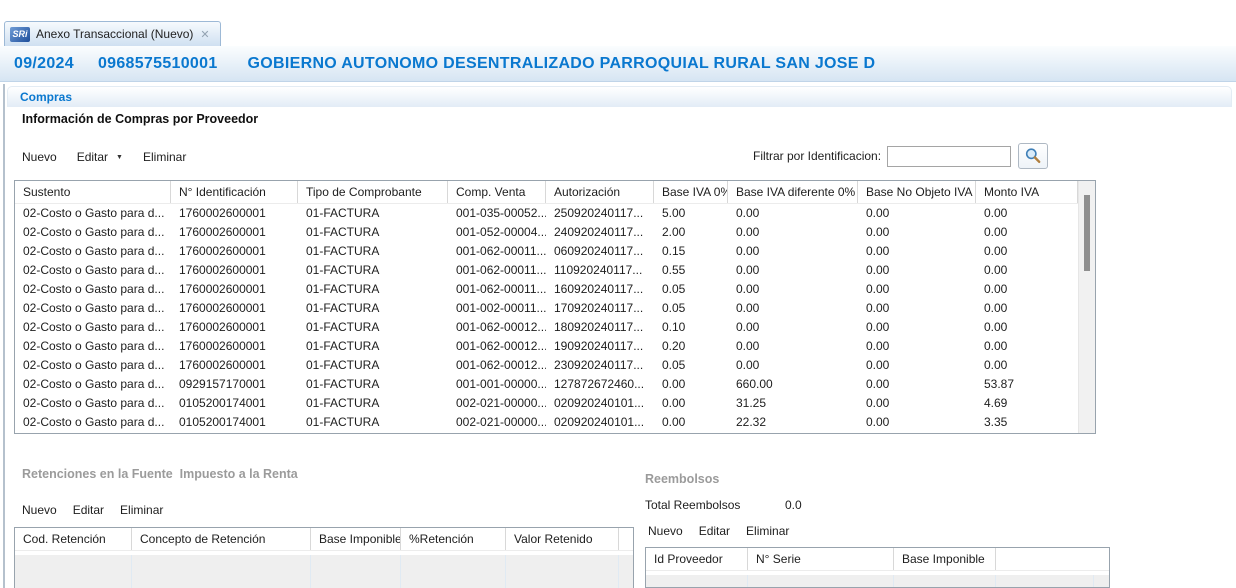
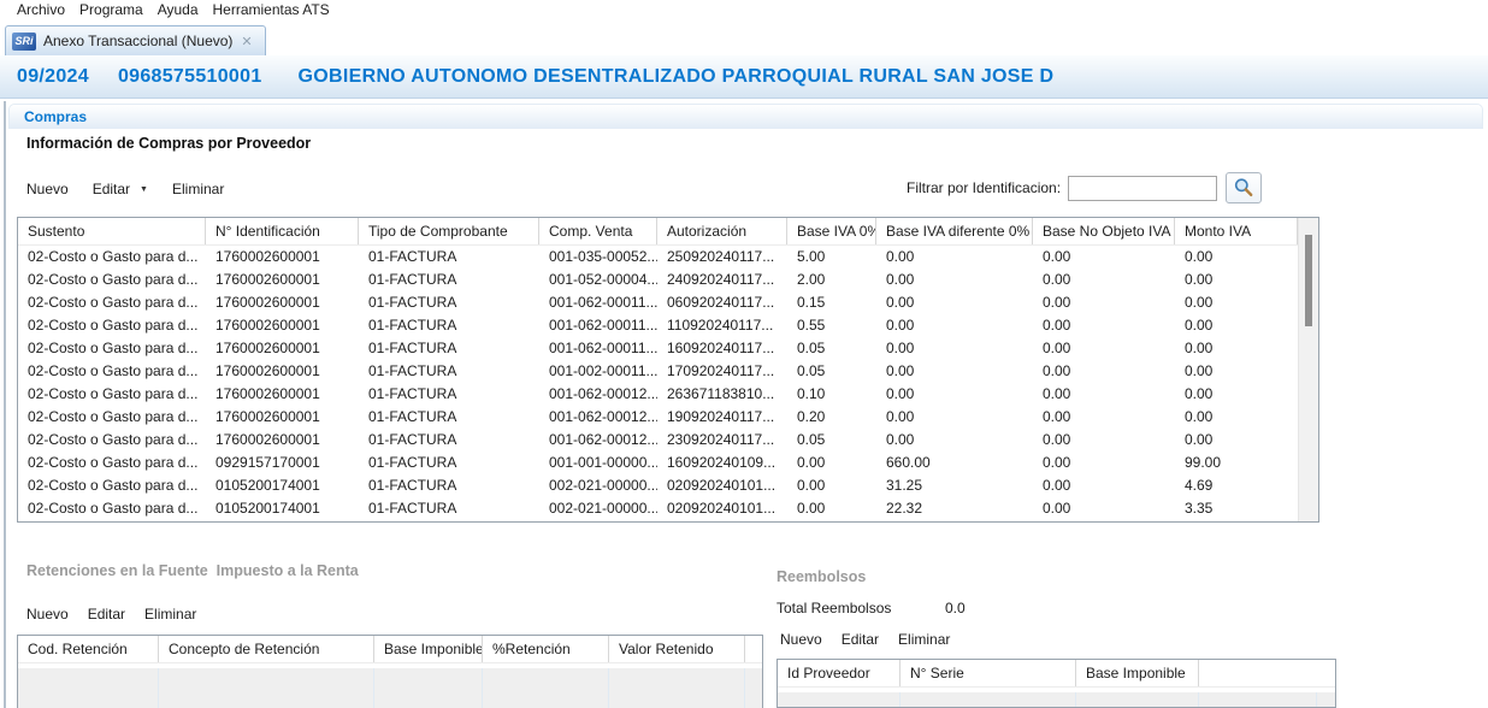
+ Archivo
+ Programa
+ Ayuda
+ Herramientas ATS
  SRi
  Anexo Transaccional (Nuevo)
  ✕
  09/2024
  0968575510001
  GOBIERNO AUTONOMO DESENTRALIZADO PARROQUIAL RURAL SAN JOSE D
  Compras
  Información de Compras por Proveedor
  Nuevo
  Editar
  Eliminar
  Filtrar por Identificacion:
  Sustento
  N° Identificación
  Tipo de Comprobante
  Comp. Venta
  Autorización
  Base IVA 0%
  Base IVA diferente 0%
  Base No Objeto IVA
  Monto IVA
  02-Costo o Gasto para d...
  1760002600001
  01-FACTURA
  001-035-00052...
  250920240117...
  5.00
  0.00
  0.00
  0.00
  02-Costo o Gasto para d...
  1760002600001
  01-FACTURA
  001-052-00004...
  240920240117...
  2.00
  0.00
  0.00
  0.00
  02-Costo o Gasto para d...
  1760002600001
  01-FACTURA
  001-062-00011...
  060920240117...
  0.15
  0.00
  0.00
  0.00
  02-Costo o Gasto para d...
  1760002600001
  01-FACTURA
  001-062-00011...
  110920240117...
  0.55
  0.00
  0.00
  0.00
  02-Costo o Gasto para d...
  1760002600001
  01-FACTURA
  001-062-00011...
  160920240117...
  0.05
  0.00
  0.00
  0.00
  02-Costo o Gasto para d...
  1760002600001
  01-FACTURA
  001-002-00011...
  170920240117...
  0.05
  0.00
  0.00
  0.00
  02-Costo o Gasto para d...
  1760002600001
  01-FACTURA
  001-062-00012...
- 180920240117...
+ 263671183810...
  0.10
  0.00
  0.00
  0.00
  02-Costo o Gasto para d...
  1760002600001
  01-FACTURA
  001-062-00012...
  190920240117...
  0.20
  0.00
  0.00
  0.00
  02-Costo o Gasto para d...
  1760002600001
  01-FACTURA
  001-062-00012...
  230920240117...
  0.05
  0.00
  0.00
  0.00
  02-Costo o Gasto para d...
  0929157170001
  01-FACTURA
  001-001-00000...
- 127872672460...
+ 160920240109...
  0.00
  660.00
  0.00
- 53.87
+ 99.00
  02-Costo o Gasto para d...
  0105200174001
  01-FACTURA
  002-021-00000...
  020920240101...
  0.00
  31.25
  0.00
  4.69
  02-Costo o Gasto para d...
  0105200174001
  01-FACTURA
  002-021-00000...
  020920240101...
  0.00
  22.32
  0.00
  3.35
  Retenciones en la Fuente Impuesto a la Renta
  Nuevo
  Editar
  Eliminar
  Cod. Retención
  Concepto de Retención
  Base Imponible
  %Retención
  Valor Retenido
  Reembolsos
  Total Reembolsos
  0.0
  Nuevo
  Editar
  Eliminar
  Id Proveedor
  N° Serie
  Base Imponible
